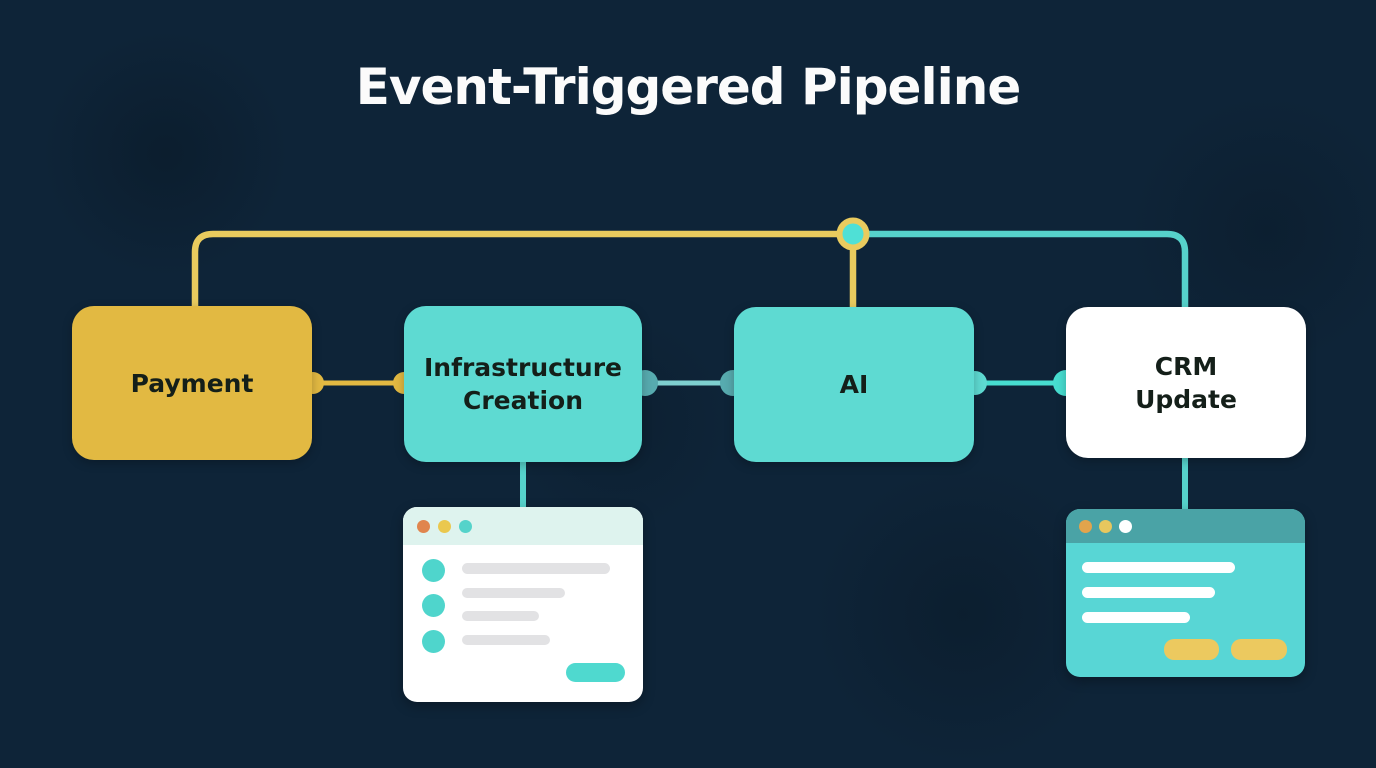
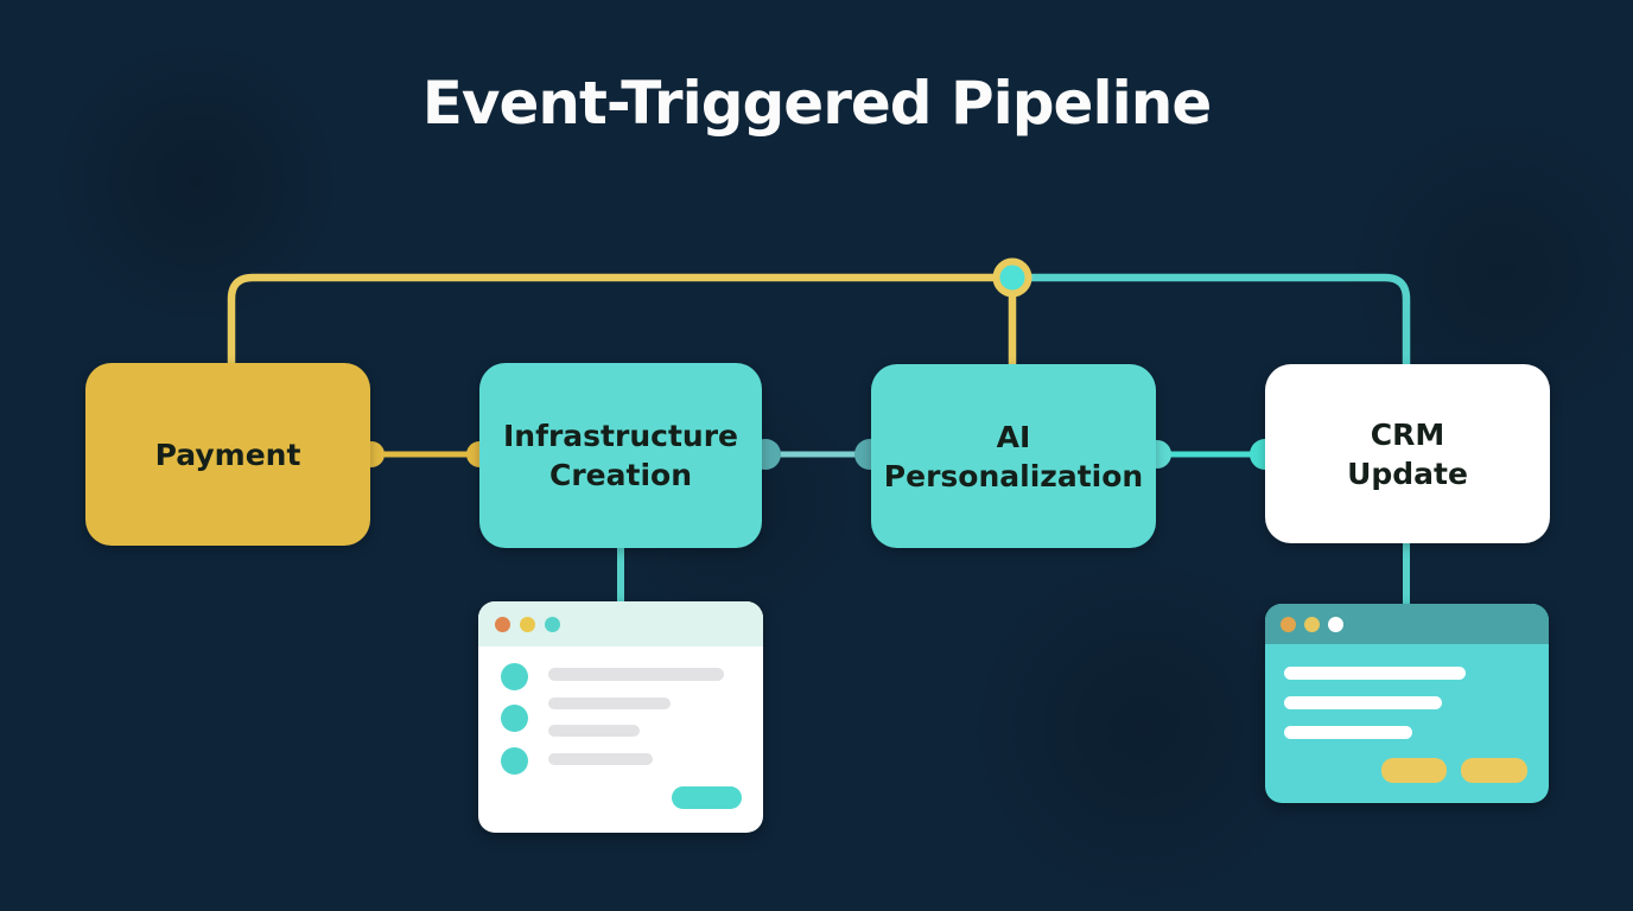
  Event-Triggered Pipeline
  Payment
  Infrastructure
  Creation
  AI
+ Personalization
  CRM
  Update
